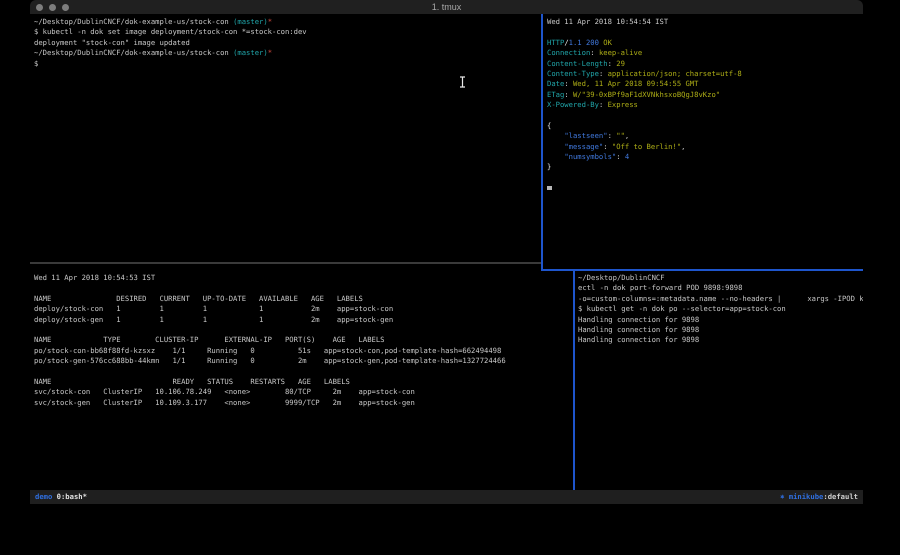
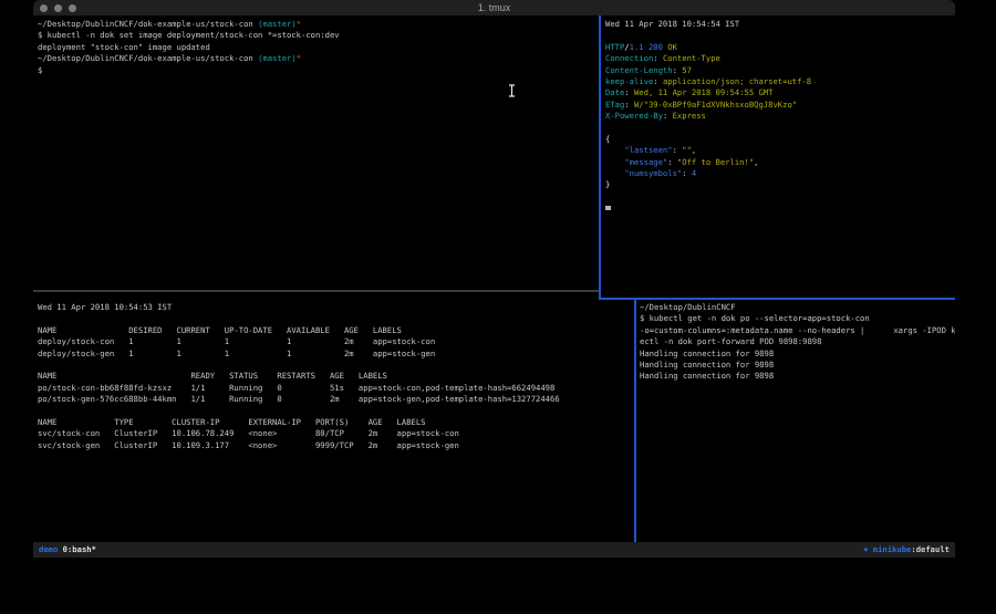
  1. tmux
  ~/Desktop/DublinCNCF/dok-example-us/stock-con (master)*
  $ kubectl -n dok set image deployment/stock-con *=stock-con:dev
  deployment "stock-con" image updated
  ~/Desktop/DublinCNCF/dok-example-us/stock-con (master)*
  $
  Wed 11 Apr 2018 10:54:54 IST
  HTTP/1.1 200 OK
- Connection: keep-alive
+ Connection: Content-Type
- Content-Length: 29
+ Content-Length: 57
- Content-Type: application/json; charset=utf-8
+ keep-alive: application/json; charset=utf-8
  Date: Wed, 11 Apr 2018 09:54:55 GMT
  ETag: W/"39-0xBPf9aF1dXVNkhsxoBQgJ8vKzo"
  X-Powered-By: Express
  {
  "lastseen": "",
  "message": "Off to Berlin!",
  "numsymbols": 4
  }
  Wed 11 Apr 2018 10:54:53 IST
  NAME DESIRED CURRENT UP-TO-DATE AVAILABLE AGE LABELS
  deploy/stock-con 1 1 1 1 2m app=stock-con
  deploy/stock-gen 1 1 1 1 2m app=stock-gen
- NAME TYPE CLUSTER-IP EXTERNAL-IP PORT(S) AGE LABELS
+ NAME READY STATUS RESTARTS AGE LABELS
  po/stock-con-bb68f88fd-kzsxz 1/1 Running 0 51s app=stock-con,pod-template-hash=662494498
  po/stock-gen-576cc688bb-44kmn 1/1 Running 0 2m app=stock-gen,pod-template-hash=1327724466
- NAME READY STATUS RESTARTS AGE LABELS
+ NAME TYPE CLUSTER-IP EXTERNAL-IP PORT(S) AGE LABELS
  svc/stock-con ClusterIP 10.106.78.249 <none> 80/TCP 2m app=stock-con
  svc/stock-gen ClusterIP 10.109.3.177 <none> 9999/TCP 2m app=stock-gen
  ~/Desktop/DublinCNCF
- ectl -n dok port-forward POD 9898:9898
+ $ kubectl get -n dok po --selector=app=stock-con
  -o=custom-columns=:metadata.name --no-headers | xargs -IPOD k
- $ kubectl get -n dok po --selector=app=stock-con
+ ectl -n dok port-forward POD 9898:9898
  Handling connection for 9898
  Handling connection for 9898
  Handling connection for 9898
  demo 0:bash*
  ⎈ minikube:default
